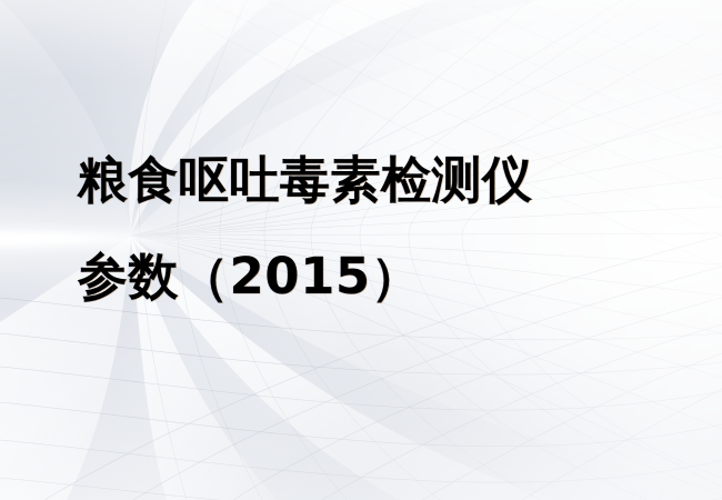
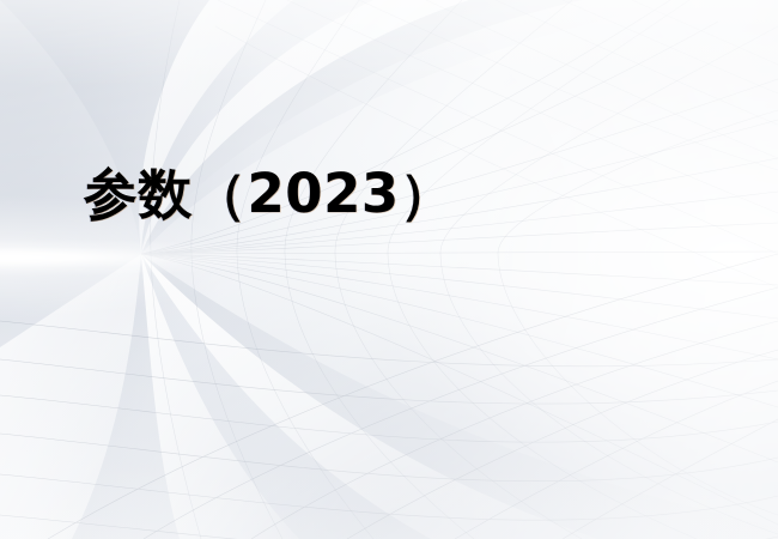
- 粮食呕吐毒素检测仪
- 参数（2015）
+ 参数（2023）
